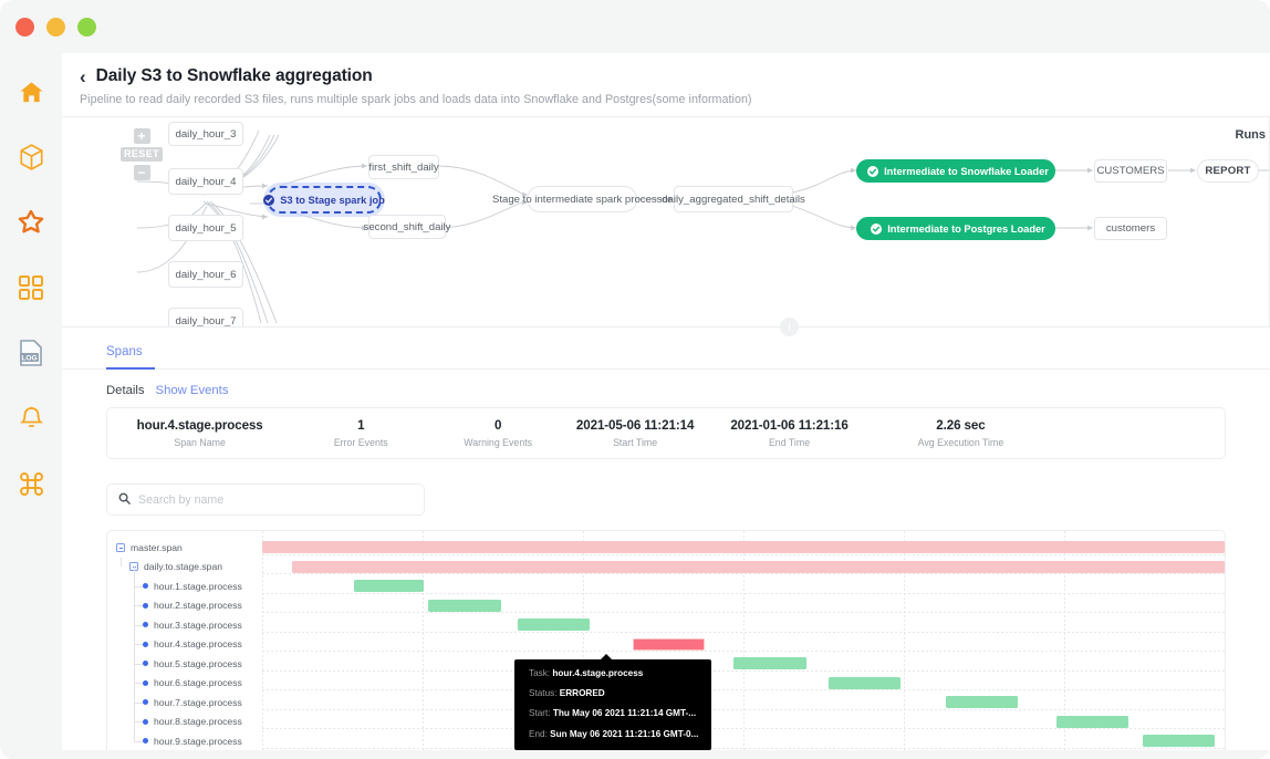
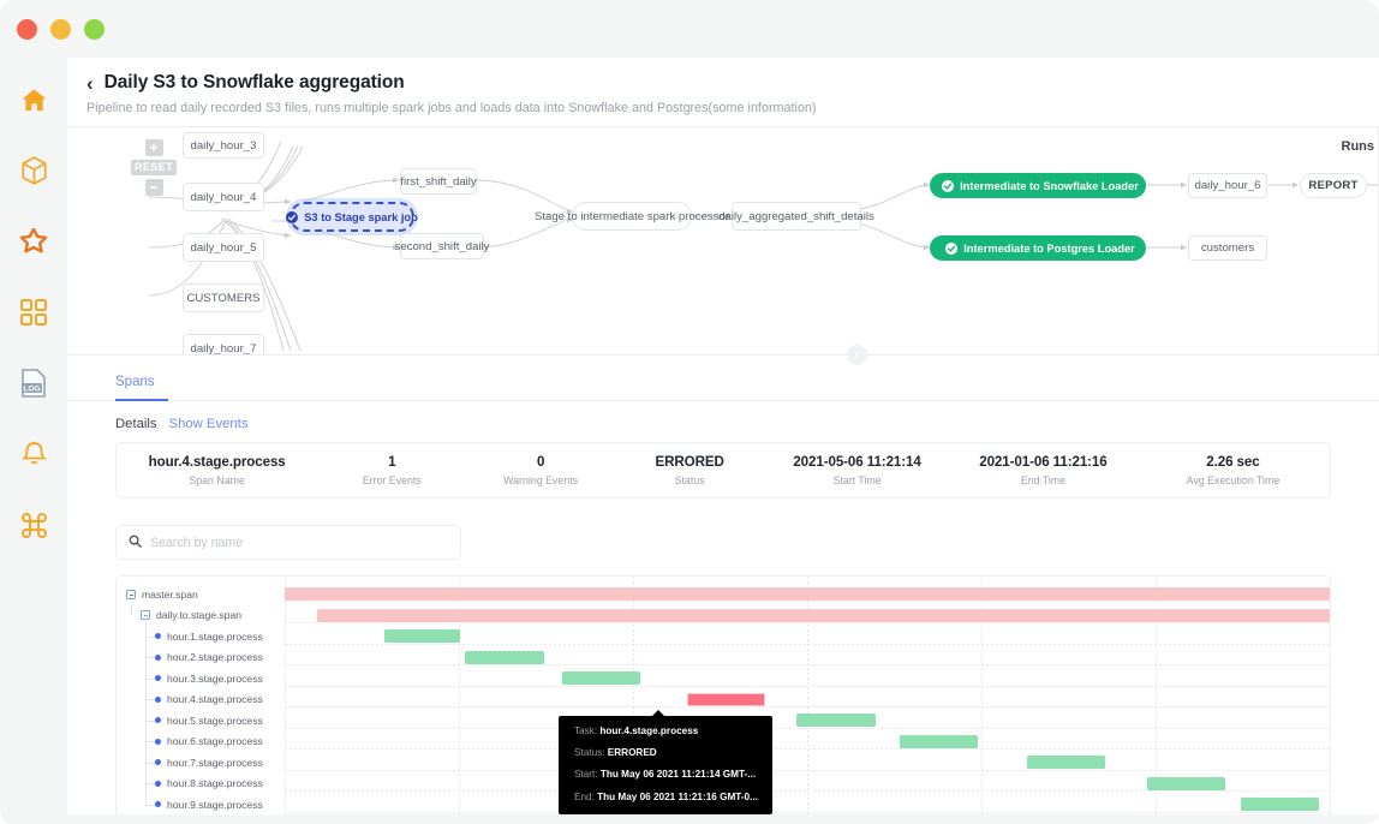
  ‹
  Daily S3 to Snowflake aggregation
  Pipeline to read daily recorded S3 files, runs multiple spark jobs and loads data into Snowflake and Postgres(some information)
  Runs
  +
  RESET
  −
  daily_hour_3
  daily_hour_4
  daily_hour_5
- daily_hour_6
+ CUSTOMERS
  daily_hour_7
  S3 to Stage spark job
  first_shift_daily
  second_shift_daily
  Stage to intermediate spark processor
  daily_aggregated_shift_details
  Intermediate to Snowflake Loader
  Intermediate to Postgres Loader
- CUSTOMERS
+ daily_hour_6
  customers
  REPORT
  Spans
  Details
  Show Events
  hour.4.stage.process
  Span Name
  1
  Error Events
  0
  Warning Events
+ ERRORED
+ Status
  2021-05-06 11:21:14
  Start Time
  2021-01-06 11:21:16
  End Time
  2.26 sec
  Avg Execution Time
  Search by name
  master.span
  daily.to.stage.span
  hour.1.stage.process
  hour.2.stage.process
  hour.3.stage.process
  hour.4.stage.process
  hour.5.stage.process
  hour.6.stage.process
  hour.7.stage.process
  hour.8.stage.process
  hour.9.stage.process
  Task: hour.4.stage.process
  Status: ERRORED
  Start: Thu May 06 2021 11:21:14 GMT-...
- End: Sun May 06 2021 11:21:16 GMT-0...
+ End: Thu May 06 2021 11:21:16 GMT-0...
